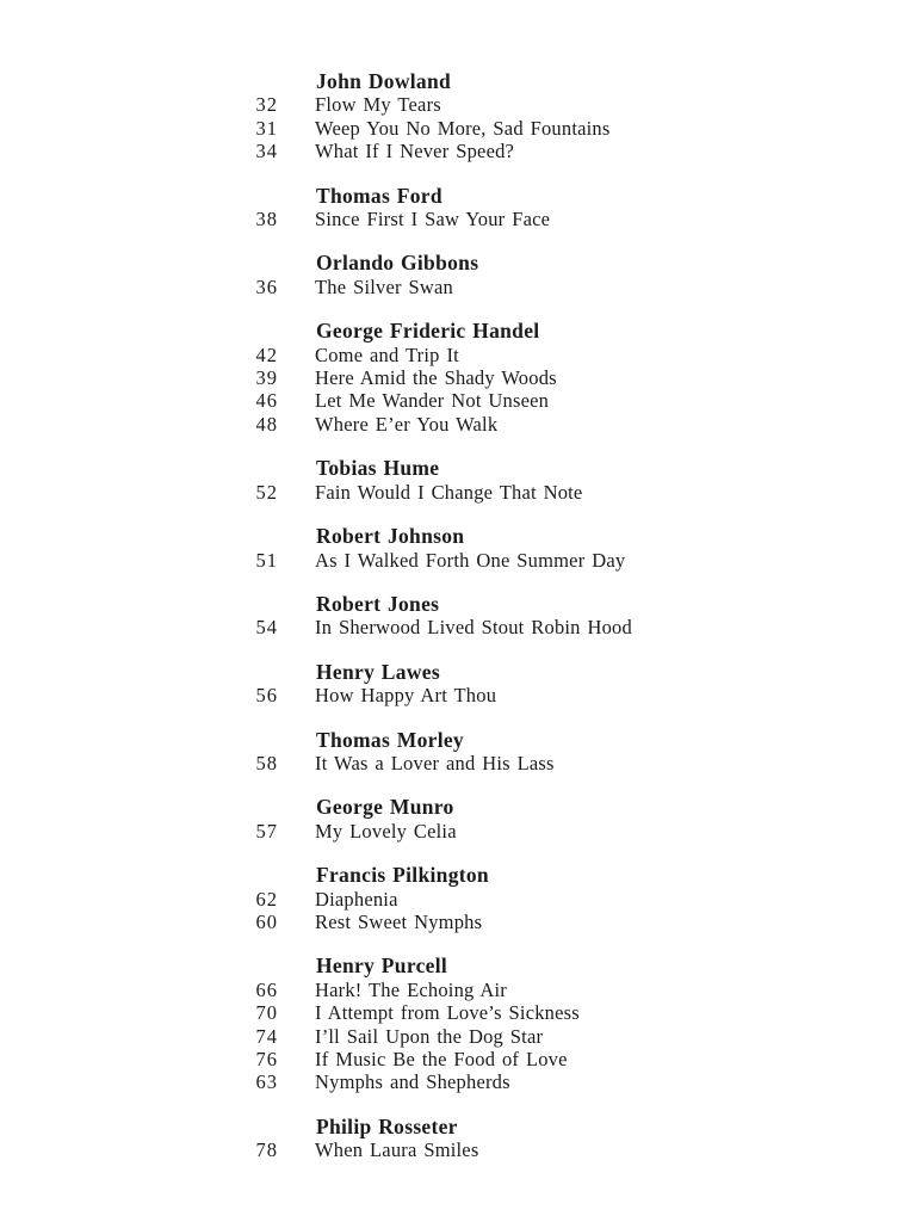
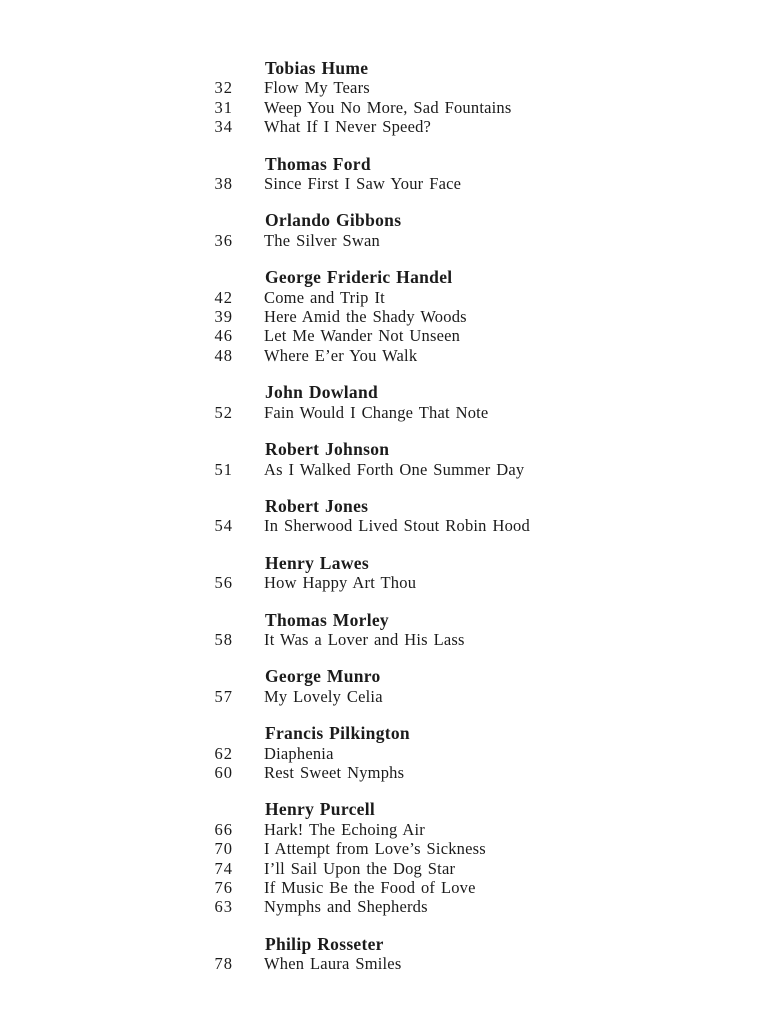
- John Dowland
+ Tobias Hume
  32
  Flow My Tears
  31
  Weep You No More, Sad Fountains
  34
  What If I Never Speed?
  Thomas Ford
  38
  Since First I Saw Your Face
  Orlando Gibbons
  36
  The Silver Swan
  George Frideric Handel
  42
  Come and Trip It
  39
  Here Amid the Shady Woods
  46
  Let Me Wander Not Unseen
  48
  Where E’er You Walk
- Tobias Hume
+ John Dowland
  52
  Fain Would I Change That Note
  Robert Johnson
  51
  As I Walked Forth One Summer Day
  Robert Jones
  54
  In Sherwood Lived Stout Robin Hood
  Henry Lawes
  56
  How Happy Art Thou
  Thomas Morley
  58
  It Was a Lover and His Lass
  George Munro
  57
  My Lovely Celia
  Francis Pilkington
  62
  Diaphenia
  60
  Rest Sweet Nymphs
  Henry Purcell
  66
  Hark! The Echoing Air
  70
  I Attempt from Love’s Sickness
  74
  I’ll Sail Upon the Dog Star
  76
  If Music Be the Food of Love
  63
  Nymphs and Shepherds
  Philip Rosseter
  78
  When Laura Smiles
